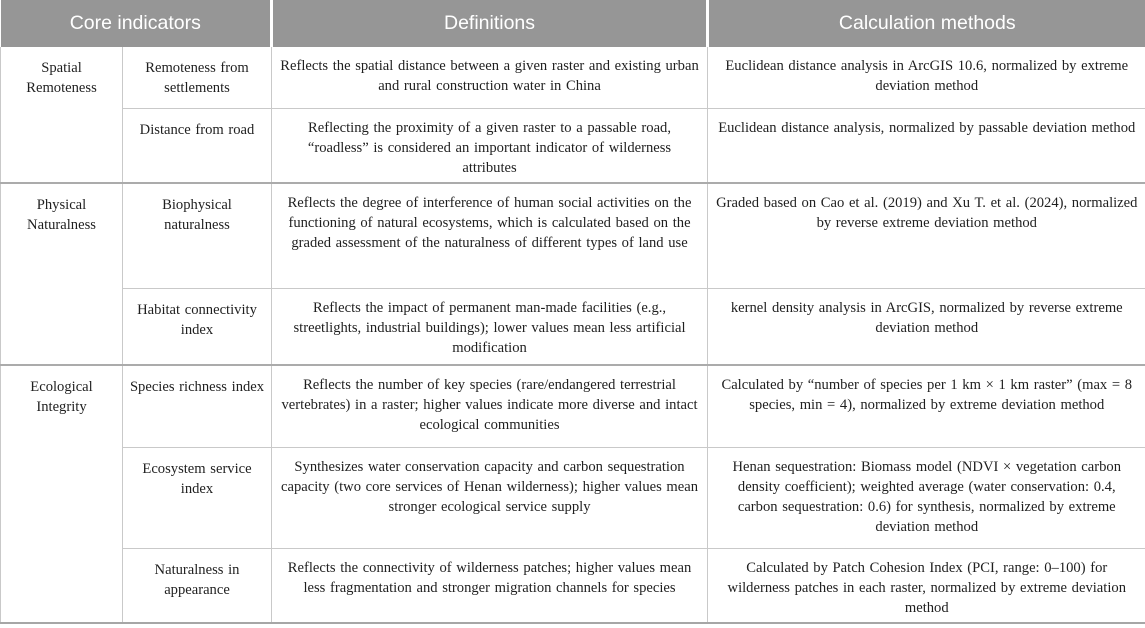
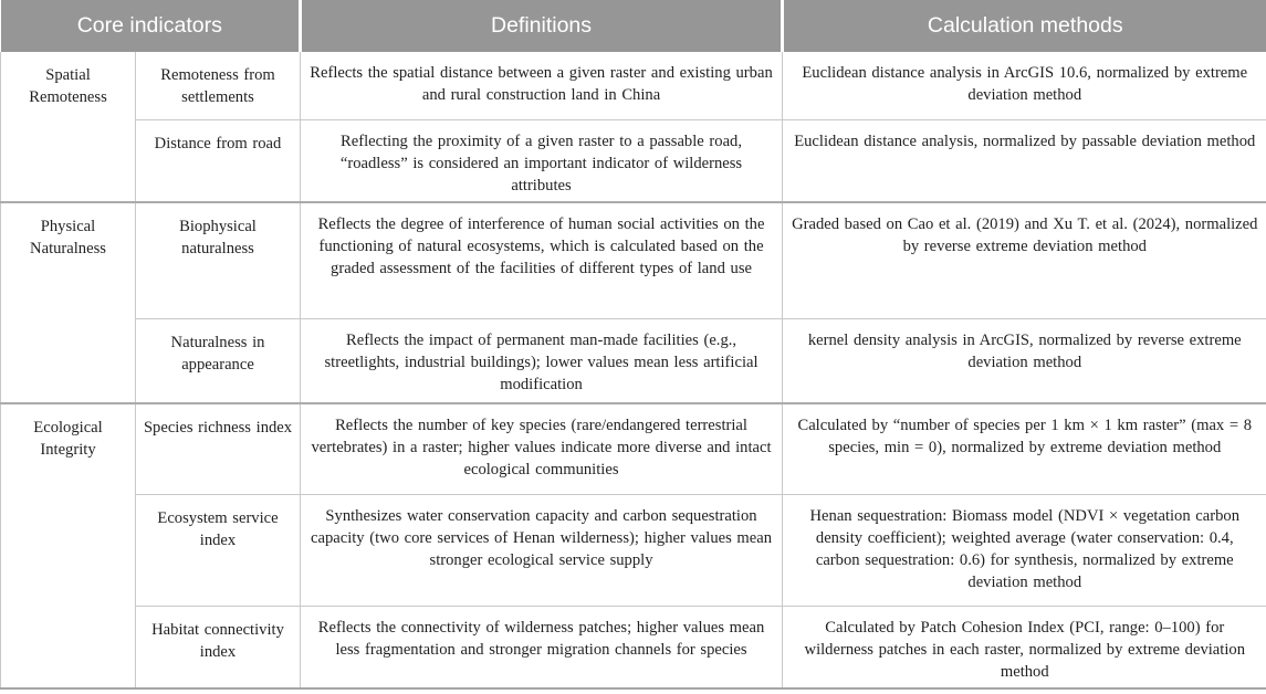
  Core indicators	Definitions	Calculation methods
- Spatial Remoteness	Remoteness from settlements	Reflects the spatial distance between a given raster and existing urban and rural construction water in China	Euclidean distance analysis in ArcGIS 10.6, normalized by extreme deviation method
+ Spatial Remoteness	Remoteness from settlements	Reflects the spatial distance between a given raster and existing urban and rural construction land in China	Euclidean distance analysis in ArcGIS 10.6, normalized by extreme deviation method
  Distance from road	Reflecting the proximity of a given raster to a passable road, “roadless” is considered an important indicator of wilderness attributes	Euclidean distance analysis, normalized by passable deviation method
- Physical Naturalness	Biophysical naturalness	Reflects the degree of interference of human social activities on the functioning of natural ecosystems, which is calculated based on the graded assessment of the naturalness of different types of land use	Graded based on Cao et al. (2019) and Xu T. et al. (2024), normalized by reverse extreme deviation method
+ Physical Naturalness	Biophysical naturalness	Reflects the degree of interference of human social activities on the functioning of natural ecosystems, which is calculated based on the graded assessment of the facilities of different types of land use	Graded based on Cao et al. (2019) and Xu T. et al. (2024), normalized by reverse extreme deviation method
- Habitat connectivity index	Reflects the impact of permanent man-made facilities (e.g., streetlights, industrial buildings); lower values mean less artificial modification	kernel density analysis in ArcGIS, normalized by reverse extreme deviation method
+ Naturalness in appearance	Reflects the impact of permanent man-made facilities (e.g., streetlights, industrial buildings); lower values mean less artificial modification	kernel density analysis in ArcGIS, normalized by reverse extreme deviation method
- Ecological Integrity	Species richness index	Reflects the number of key species (rare/endangered terrestrial vertebrates) in a raster; higher values indicate more diverse and intact ecological communities	Calculated by “number of species per 1 km × 1 km raster” (max = 8 species, min = 4), normalized by extreme deviation method
+ Ecological Integrity	Species richness index	Reflects the number of key species (rare/endangered terrestrial vertebrates) in a raster; higher values indicate more diverse and intact ecological communities	Calculated by “number of species per 1 km × 1 km raster” (max = 8 species, min = 0), normalized by extreme deviation method
  Ecosystem service index	Synthesizes water conservation capacity and carbon sequestration capacity (two core services of Henan wilderness); higher values mean stronger ecological service supply	Henan sequestration: Biomass model (NDVI × vegetation carbon density coefficient); weighted average (water conservation: 0.4, carbon sequestration: 0.6) for synthesis, normalized by extreme deviation method
- Naturalness in appearance	Reflects the connectivity of wilderness patches; higher values mean less fragmentation and stronger migration channels for species	Calculated by Patch Cohesion Index (PCI, range: 0–100) for wilderness patches in each raster, normalized by extreme deviation method
+ Habitat connectivity index	Reflects the connectivity of wilderness patches; higher values mean less fragmentation and stronger migration channels for species	Calculated by Patch Cohesion Index (PCI, range: 0–100) for wilderness patches in each raster, normalized by extreme deviation method
